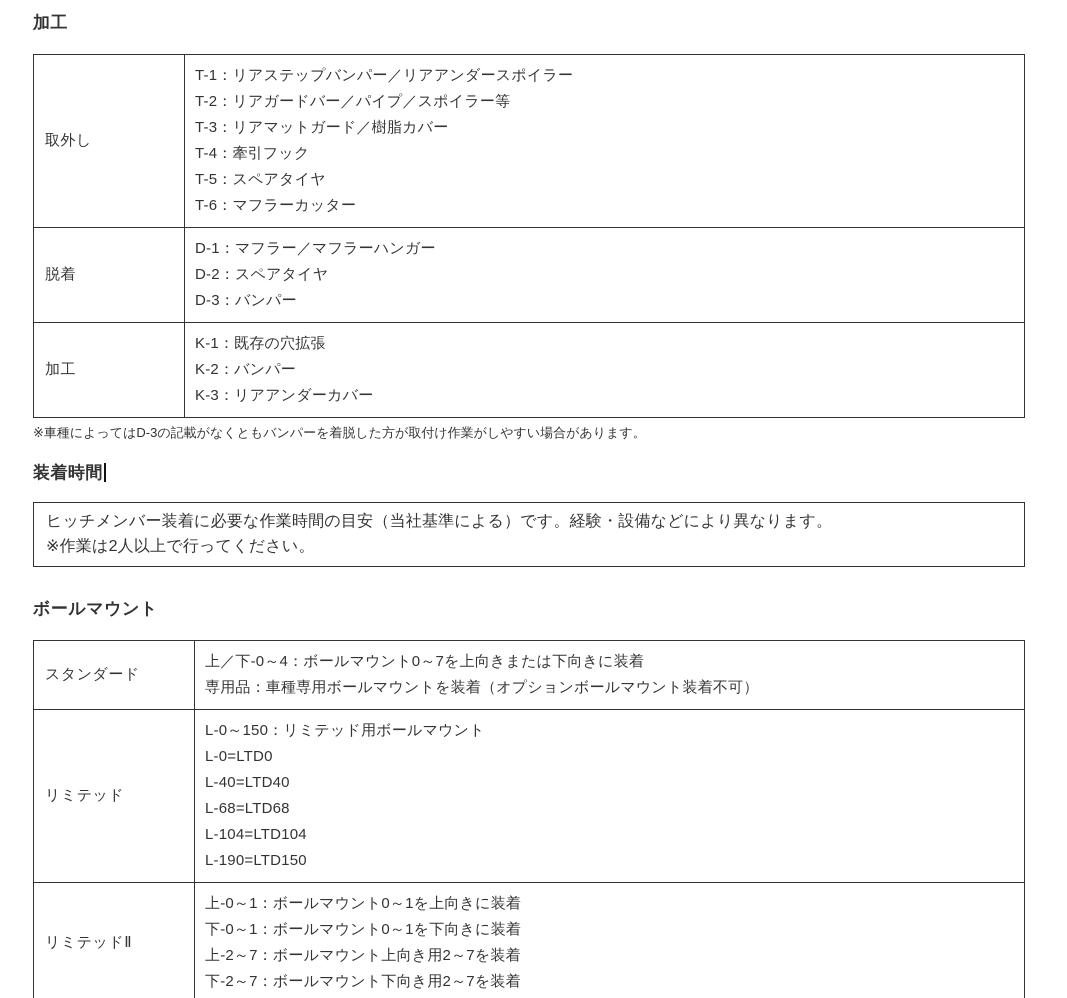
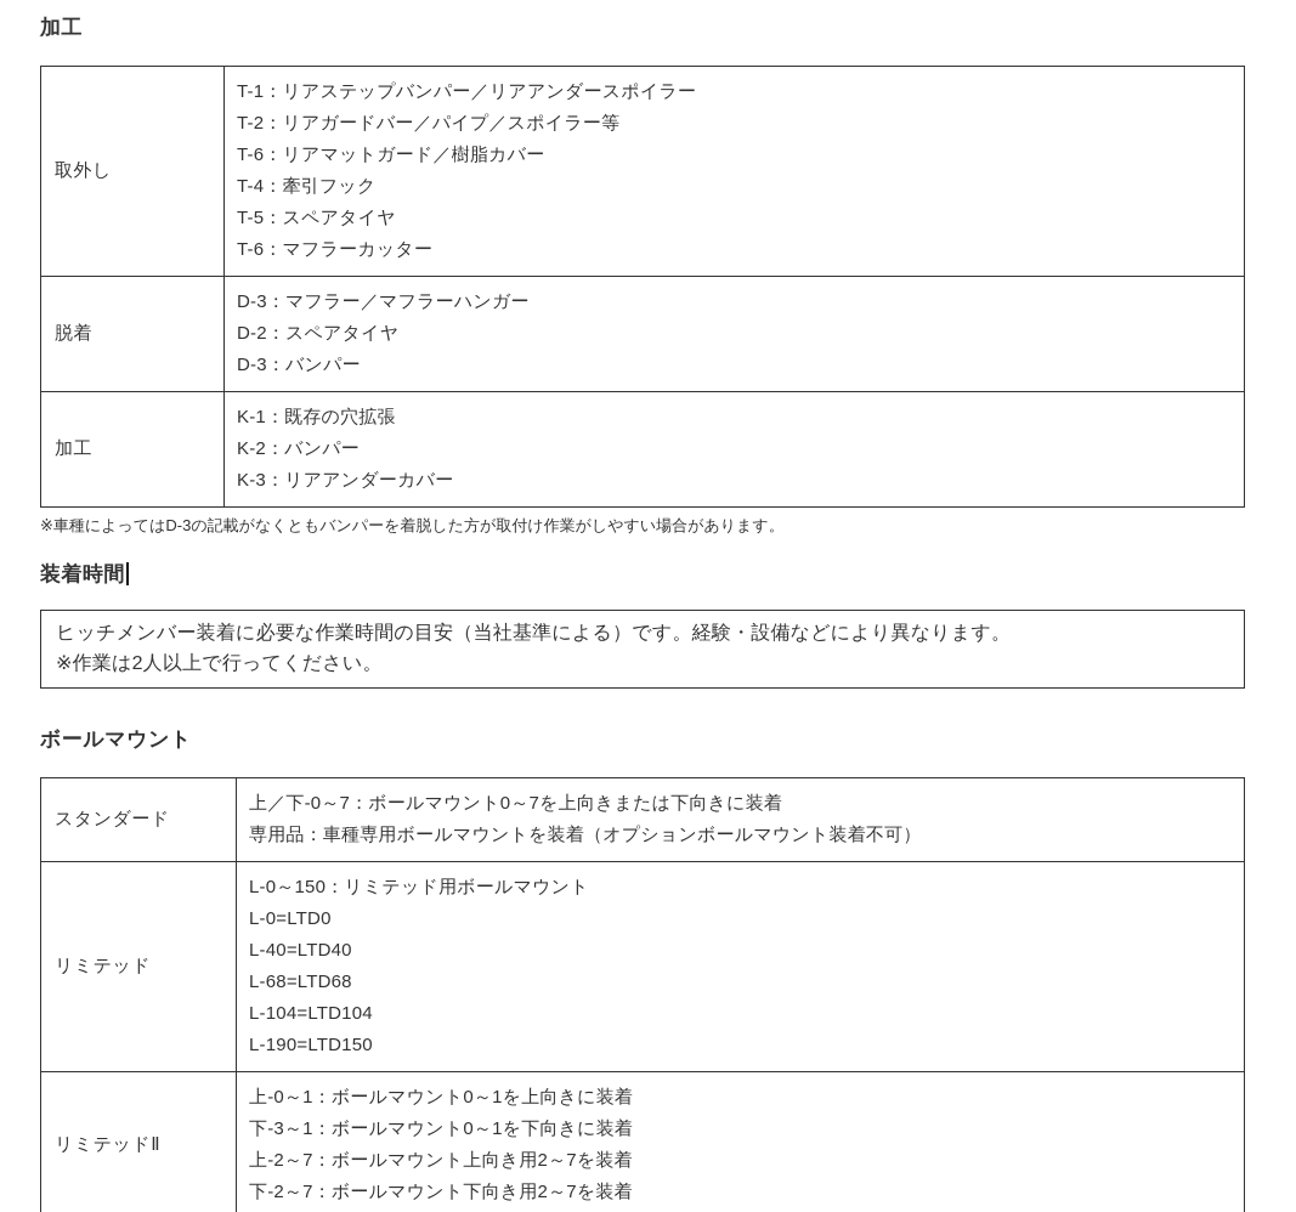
  加工
- 取外し	T-1：リアステップバンパー／リアアンダースポイラー T-2：リアガードバー／パイプ／スポイラー等 T-3：リアマットガード／樹脂カバー T-4：牽引フック T-5：スペアタイヤ T-6：マフラーカッター
+ 取外し	T-1：リアステップバンパー／リアアンダースポイラー T-2：リアガードバー／パイプ／スポイラー等 T-6：リアマットガード／樹脂カバー T-4：牽引フック T-5：スペアタイヤ T-6：マフラーカッター
- 脱着	D-1：マフラー／マフラーハンガー D-2：スペアタイヤ D-3：バンパー
+ 脱着	D-3：マフラー／マフラーハンガー D-2：スペアタイヤ D-3：バンパー
  加工	K-1：既存の穴拡張 K-2：バンパー K-3：リアアンダーカバー
  ※車種によってはD-3の記載がなくともバンパーを着脱した方が取付け作業がしやすい場合があります。
  装着時間
  ヒッチメンバー装着に必要な作業時間の目安（当社基準による）です。経験・設備などにより異なります。
  ※作業は2人以上で行ってください。
  ボールマウント
- スタンダード	上／下-0～4：ボールマウント0～7を上向きまたは下向きに装着 専用品：車種専用ボールマウントを装着（オプションボールマウント装着不可）
+ スタンダード	上／下-0～7：ボールマウント0～7を上向きまたは下向きに装着 専用品：車種専用ボールマウントを装着（オプションボールマウント装着不可）
  リミテッド	L-0～150：リミテッド用ボールマウント L-0=LTD0 L-40=LTD40 L-68=LTD68 L-104=LTD104 L-190=LTD150
- リミテッドⅡ	上-0～1：ボールマウント0～1を上向きに装着 下-0～1：ボールマウント0～1を下向きに装着 上-2～7：ボールマウント上向き用2～7を装着 下-2～7：ボールマウント下向き用2～7を装着
+ リミテッドⅡ	上-0～1：ボールマウント0～1を上向きに装着 下-3～1：ボールマウント0～1を下向きに装着 上-2～7：ボールマウント上向き用2～7を装着 下-2～7：ボールマウント下向き用2～7を装着
